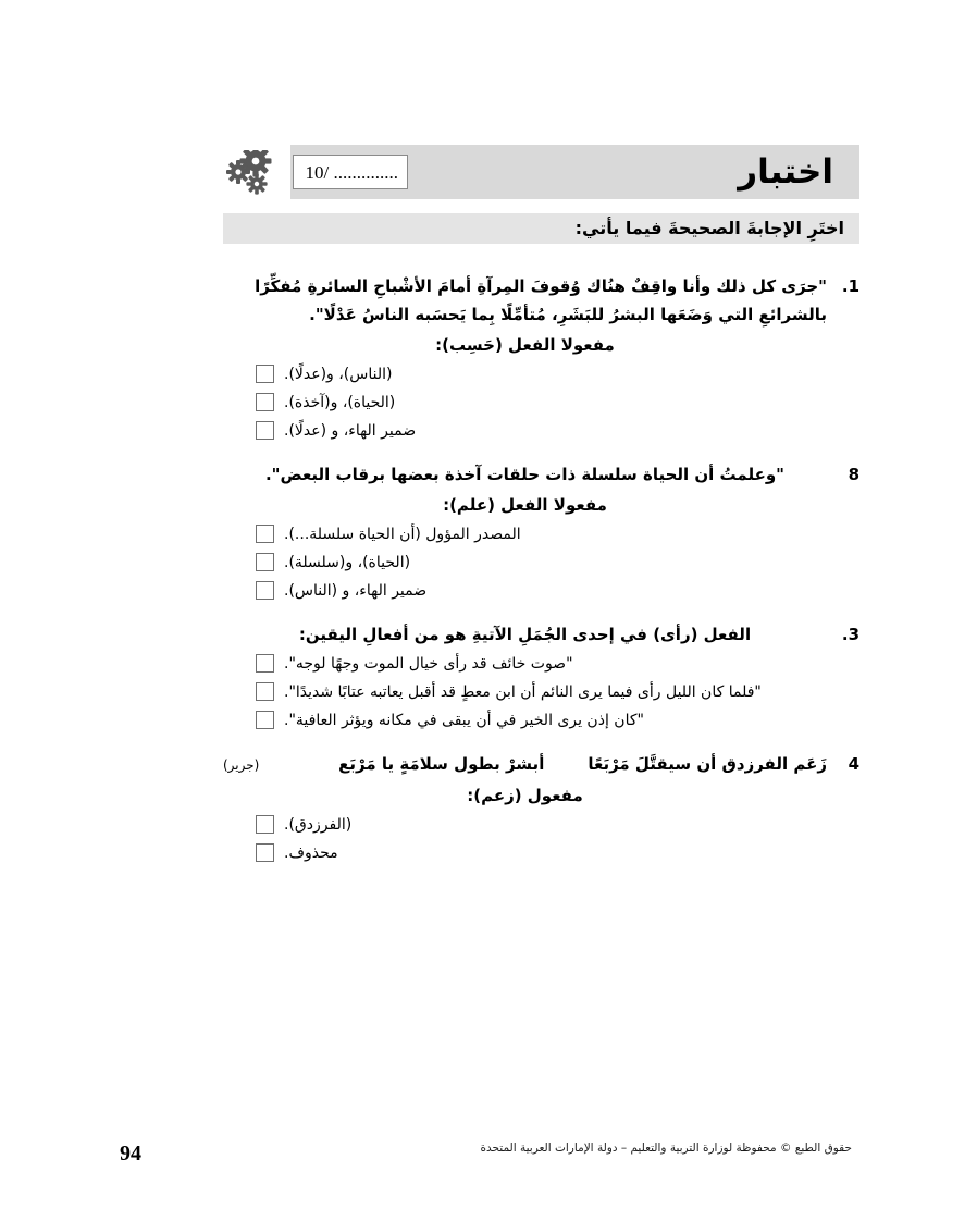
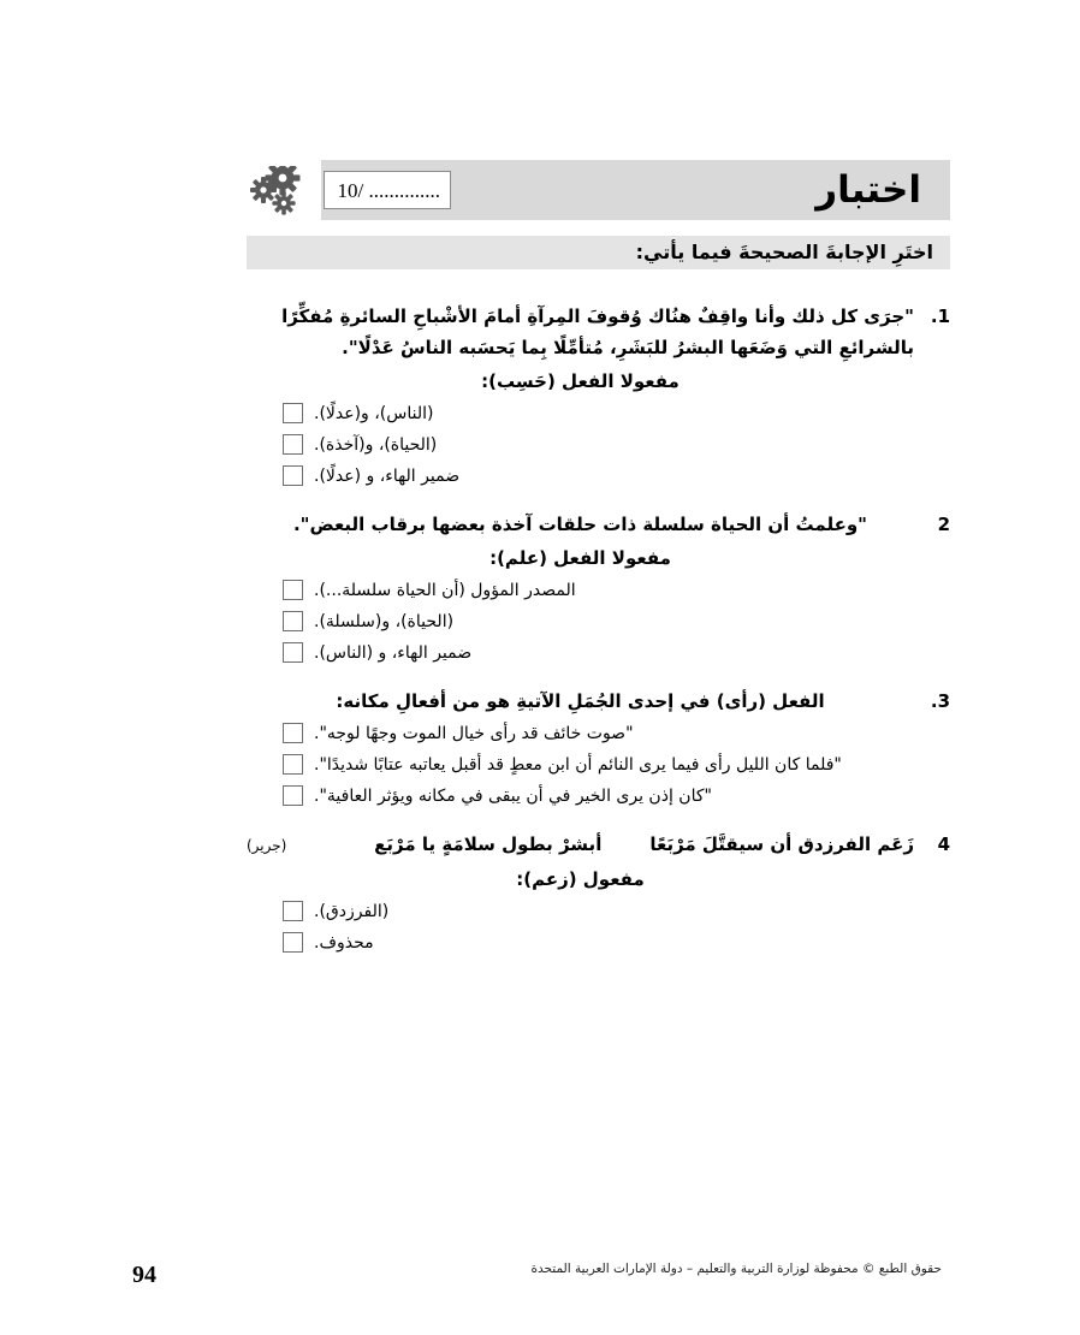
  اختبار
  10/ ..............
  اختَرِ الإجابةَ الصحيحةَ فيما يأتي:
  1.
  "جرَى كل ذلك وأنا واقِفٌ هنُاك وُقوفَ المِرآةِ أمامَ الأشْباحِ السائرةِ مُفكِّرًا بالشرائعِ التي وَضَعَها البشرُ للبَشَرِ، مُتأمِّلًا بِما يَحسَبه الناسُ عَدْلًا".
  مفعولا الفعل (حَسِب):
  (الناس)، و(عدلًا).
  (الحياة)، و(آخذة).
  ضمير الهاء، و (عدلًا).
- 8
+ 2
  "وعلمتُ أن الحياة سلسلة ذات حلقات آخذة بعضها برقاب البعض".
  مفعولا الفعل (علم):
  المصدر المؤول (أن الحياة سلسلة...).
  (الحياة)، و(سلسلة).
  ضمير الهاء، و (الناس).
  3.
- الفعل (رأى) في إحدى الجُمَلِ الآتيةِ هو من أفعالِ اليقين:
+ الفعل (رأى) في إحدى الجُمَلِ الآتيةِ هو من أفعالِ مكانه:
  "صوت خائف قد رأى خيال الموت وجهًا لوجه".
  "فلما كان الليل رأى فيما يرى النائم أن ابن معطٍ قد أقبل يعاتبه عتابًا شديدًا".
  "كان إذن يرى الخير في أن يبقى في مكانه ويؤثر العافية".
  4
  زَعَم الفرزدق أن سيقتَّلَ مَرْبَعًا
  أبشرْ بطول سلامَةٍ يا مَرْبَع
  (جرير)
  مفعول (زعم):
  (الفرزدق).
  محذوف.
  حقوق الطبع © محفوظة لوزارة التربية والتعليم – دولة الإمارات العربية المتحدة
  94
